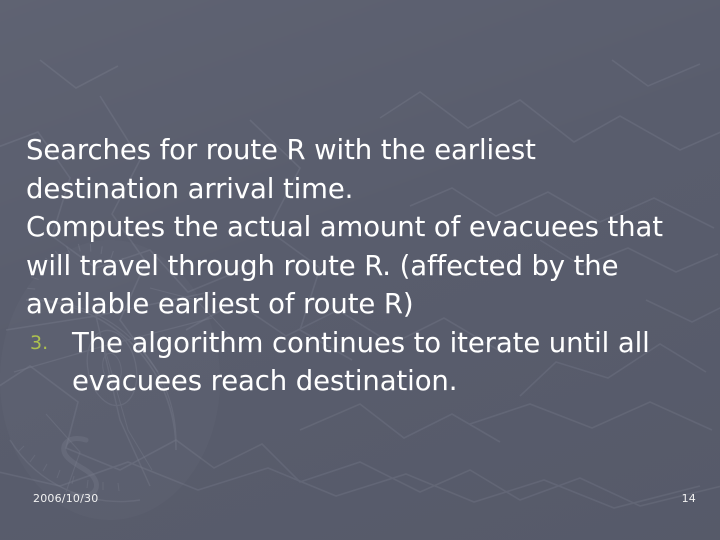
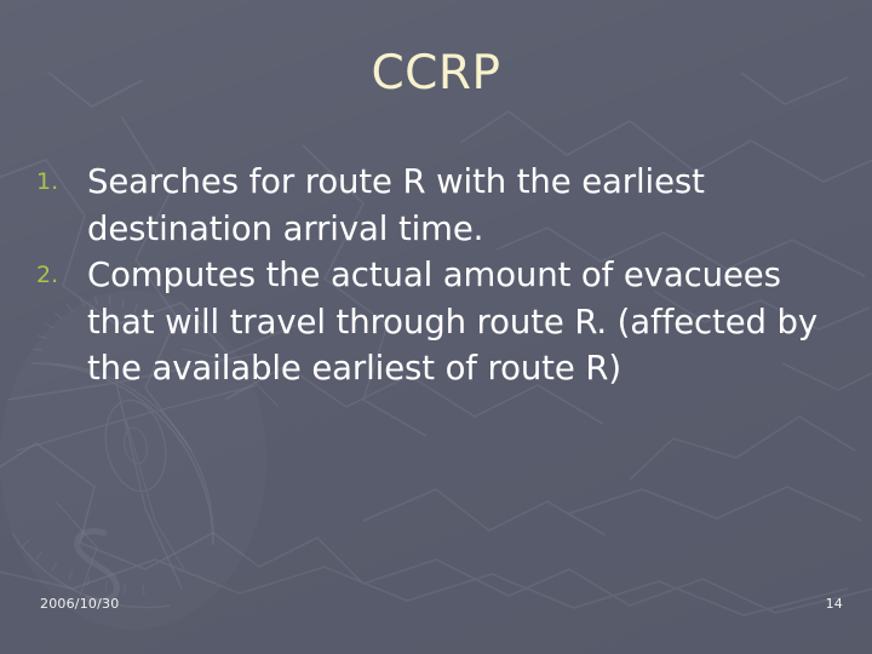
+ CCRP
+ 1.
  Searches for route R with the earliest destination arrival time.
+ 2.
  Computes the actual amount of evacuees that will travel through route R. (affected by the available earliest of route R)
- 3.
- The algorithm continues to iterate until all evacuees reach destination.
  2006/10/30
  14
